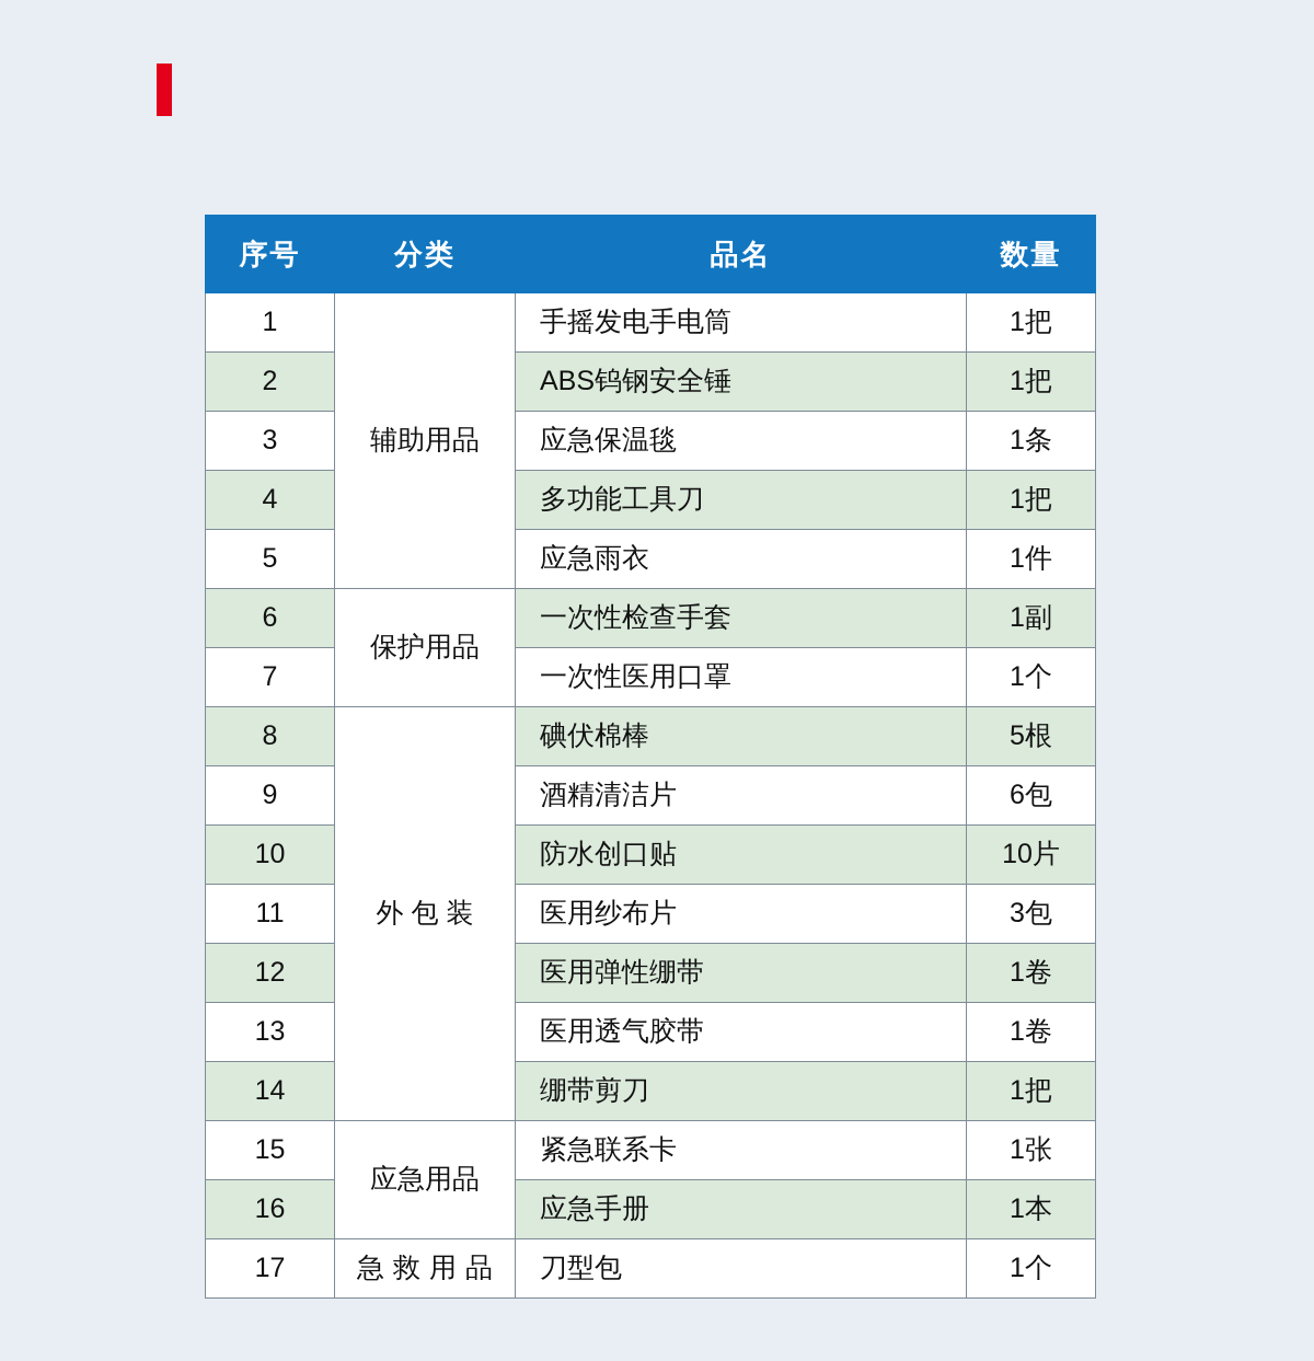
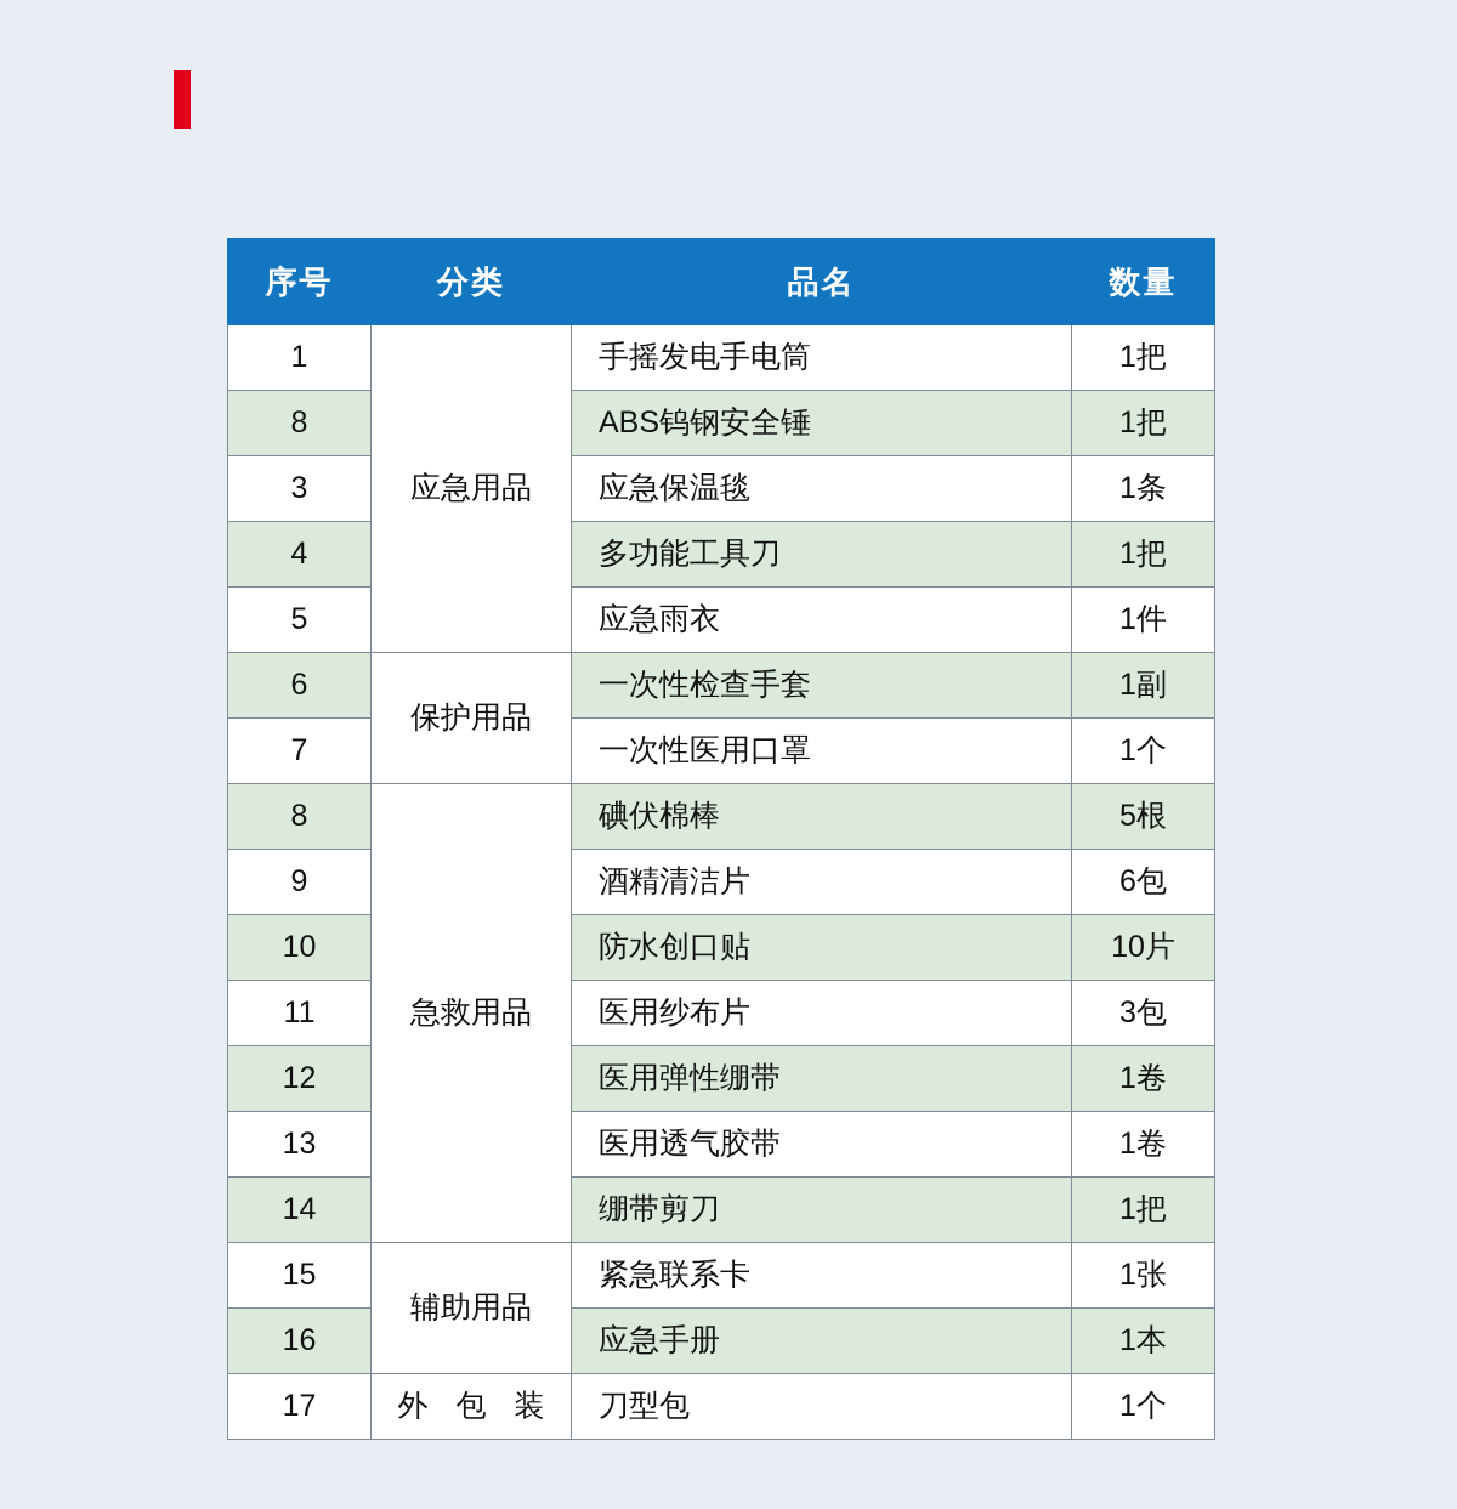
  序号	分类	品名	数量
- 1	辅助用品	手摇发电手电筒	1把
+ 1	应急用品	手摇发电手电筒	1把
- 2	ABS钨钢安全锤	1把
+ 8	ABS钨钢安全锤	1把
  3	应急保温毯	1条
  4	多功能工具刀	1把
  5	应急雨衣	1件
  6	保护用品	一次性检查手套	1副
  7	一次性医用口罩	1个
- 8	外 包 装	碘伏棉棒	5根
+ 8	急救用品	碘伏棉棒	5根
  9	酒精清洁片	6包
  10	防水创口贴	10片
  11	医用纱布片	3包
  12	医用弹性绷带	1卷
  13	医用透气胶带	1卷
  14	绷带剪刀	1把
- 15	应急用品	紧急联系卡	1张
+ 15	辅助用品	紧急联系卡	1张
  16	应急手册	1本
- 17	急救用品	刀型包	1个
+ 17	外 包 装	刀型包	1个
